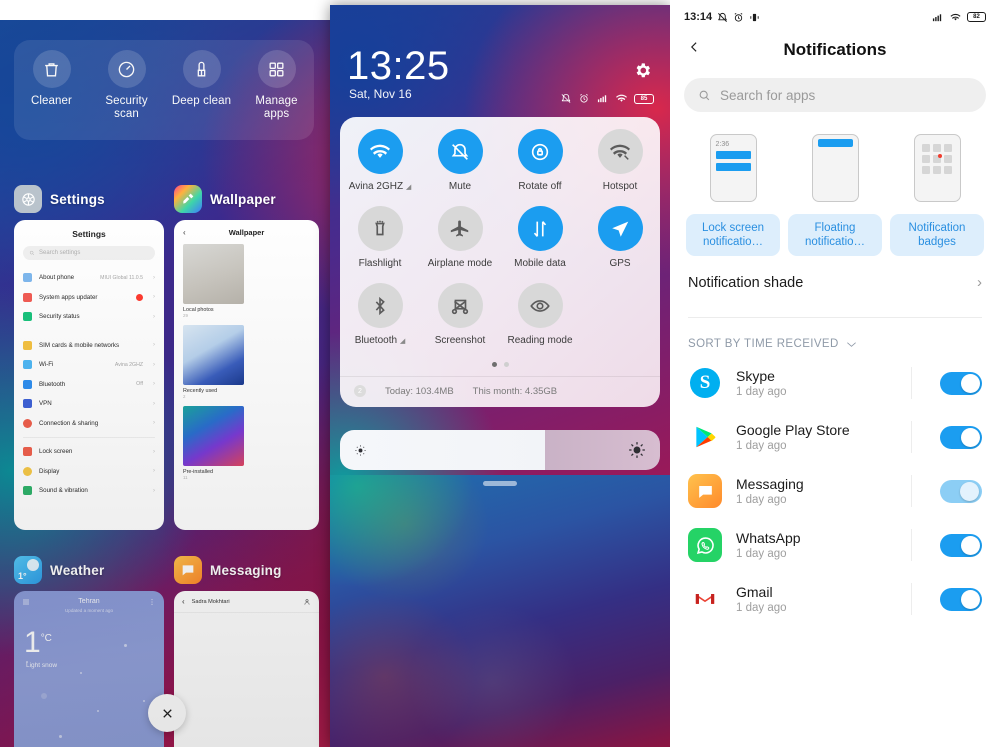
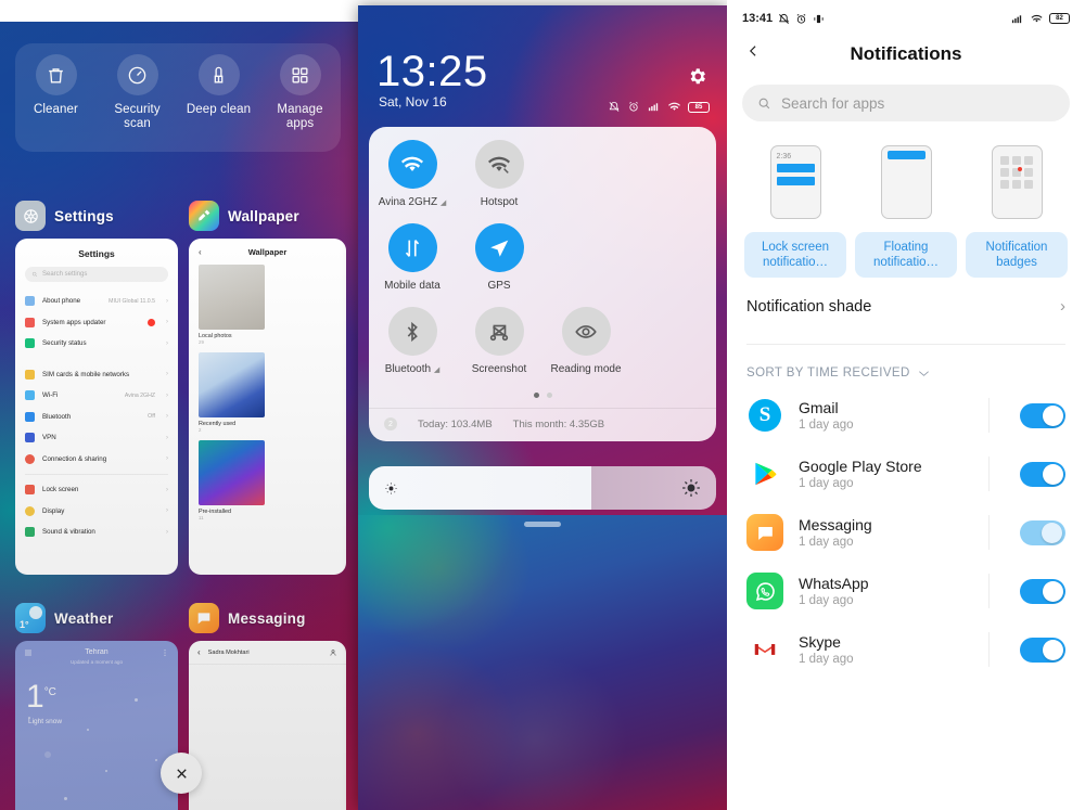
  13:25
  Sat, Nov 16
  Avina 2GHZ
- Mute
- Rotate off
  Hotspot
- Flashlight
- Airplane mode
  Mobile data
  GPS
  Bluetooth
  Screenshot
  Reading mode
  Today: 103.4MB
  This month: 4.35GB
- 13:14
+ 13:41
  Notifications
  Search for apps
  Lock screen notificatio…
  Floating notificatio…
  Notification badges
  Notification shade
  ›
  SORT BY TIME RECEIVED
  S
- Skype
+ Gmail
  1 day ago
  Google Play Store
  1 day ago
  Messaging
  1 day ago
  WhatsApp
  1 day ago
- Gmail
+ Skype
  1 day ago
